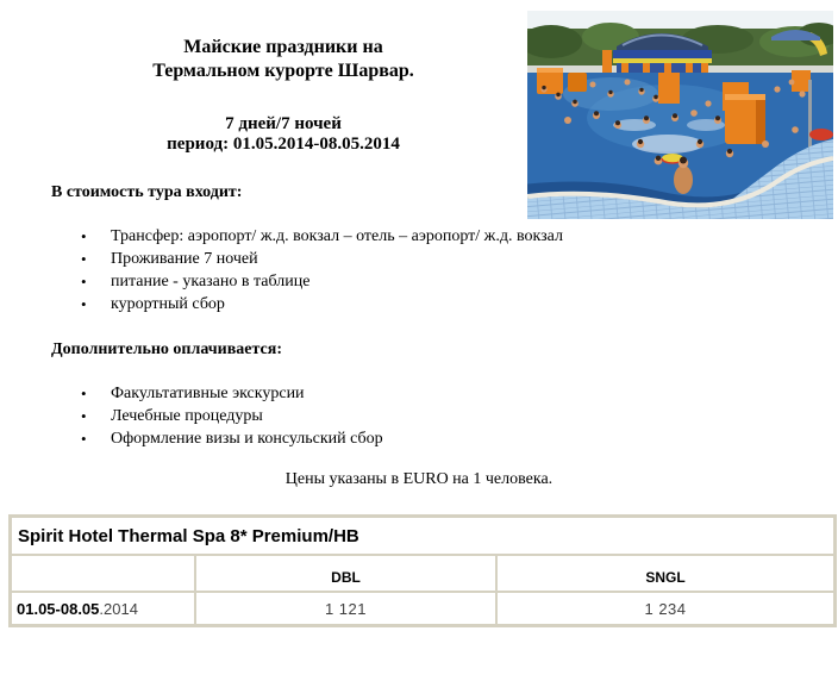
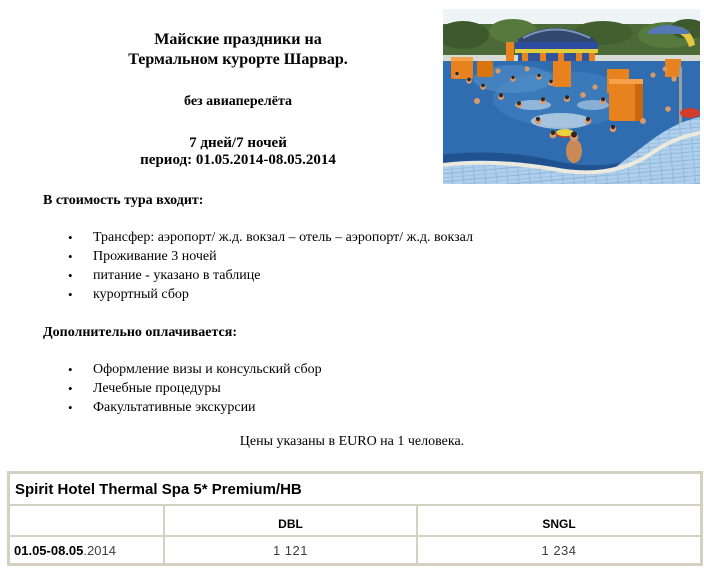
  Майские праздники на
  Термальном курорте Шарвар.
+ без авиаперелёта
  7 дней/7 ночей
  период: 01.05.2014-08.05.2014
  В стоимость тура входит:
  •
  Трансфер: аэропорт/ ж.д. вокзал – отель – аэропорт/ ж.д. вокзал
  •
- Проживание 7 ночей
+ Проживание 3 ночей
  •
  питание - указано в таблице
  •
  курортный сбор
  Дополнительно оплачивается:
  •
- Факультативные экскурсии
+ Оформление визы и консульский сбор
  •
  Лечебные процедуры
  •
- Оформление визы и консульский сбор
+ Факультативные экскурсии
  Цены указаны в EURO на 1 человека.
- Spirit Hotel Thermal Spa 8* Premium/HB
+ Spirit Hotel Thermal Spa 5* Premium/HB
  	DBL	SNGL
  01.05-08.05.2014	1 121	1 234
